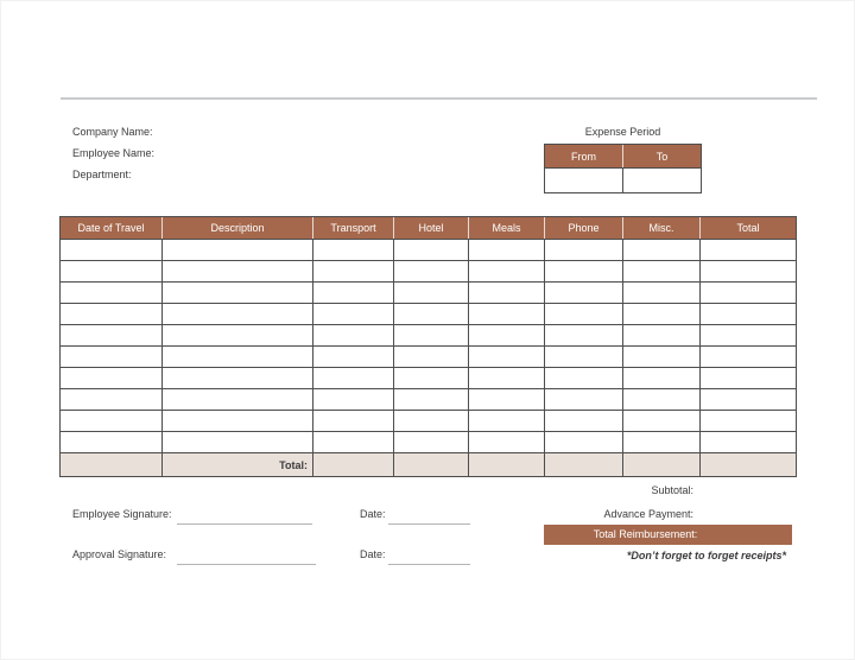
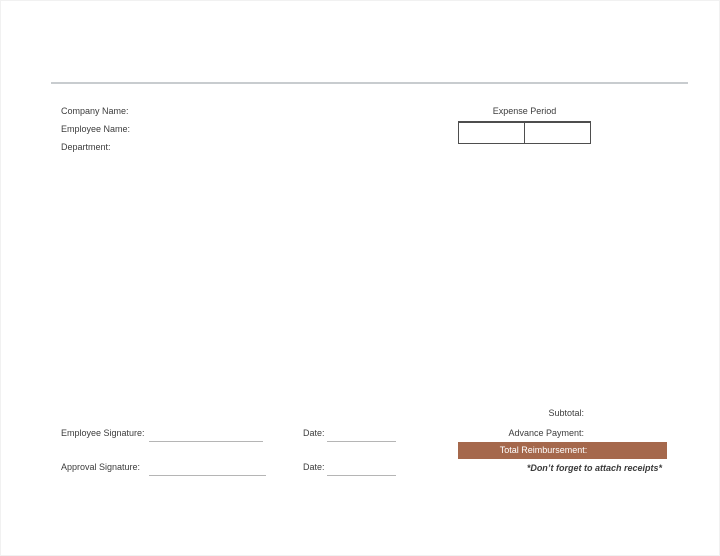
  Company Name:
  Employee Name:
  Department:
  Expense Period
- From
- To
- Date of Travel
- Description
- Transport
- Hotel
- Meals
- Phone
- Misc.
- Total
- Total:
  Subtotal:
  Advance Payment:
  Total Reimbursement:
- *Don’t forget to forget receipts*
+ *Don’t forget to attach receipts*
  Employee Signature:
  Date:
  Approval Signature:
  Date:
